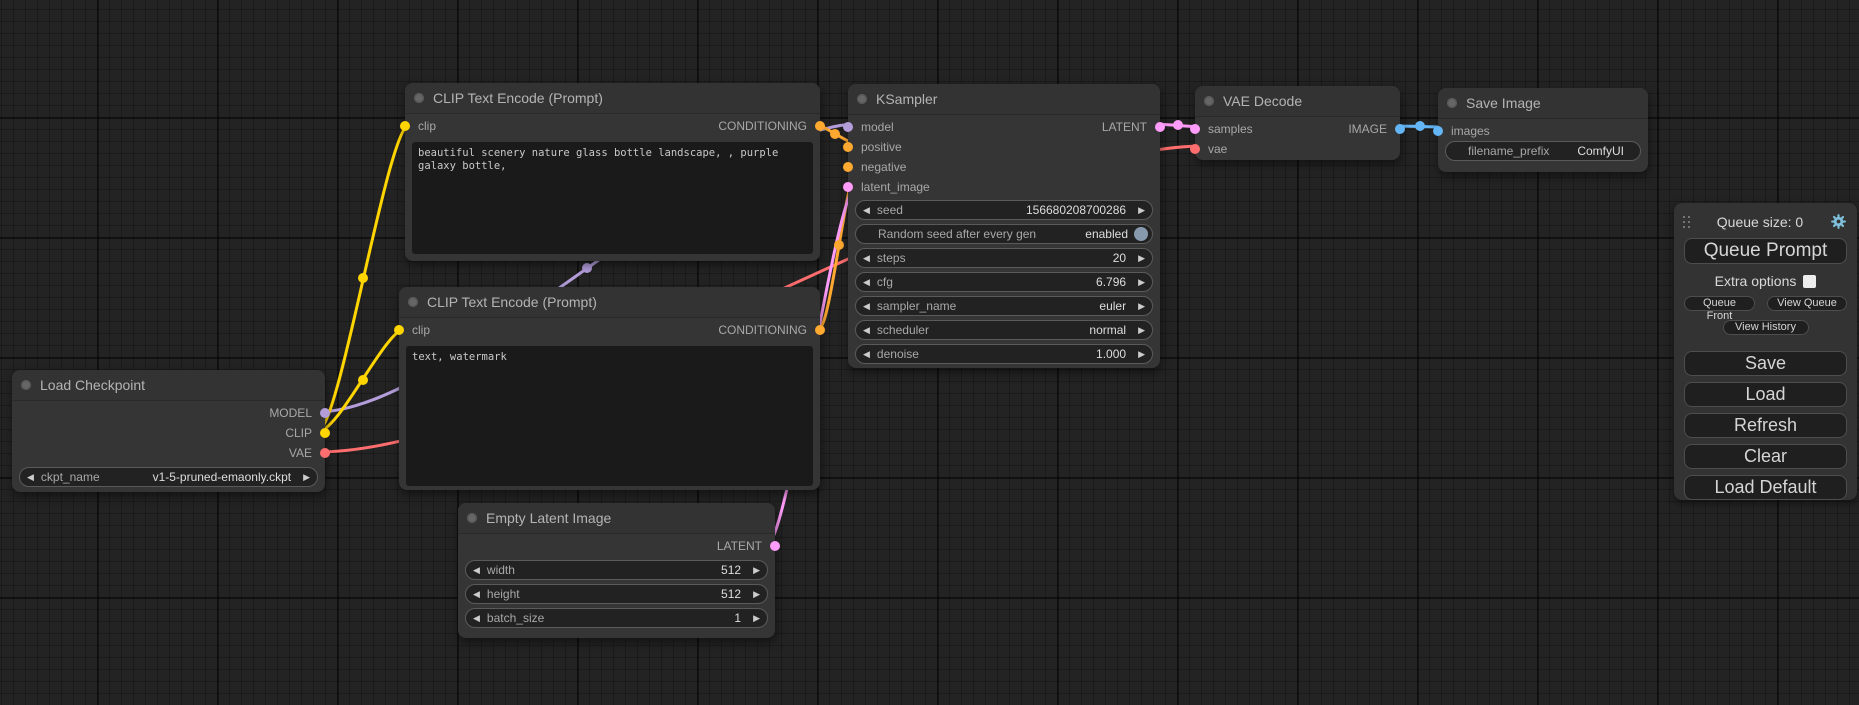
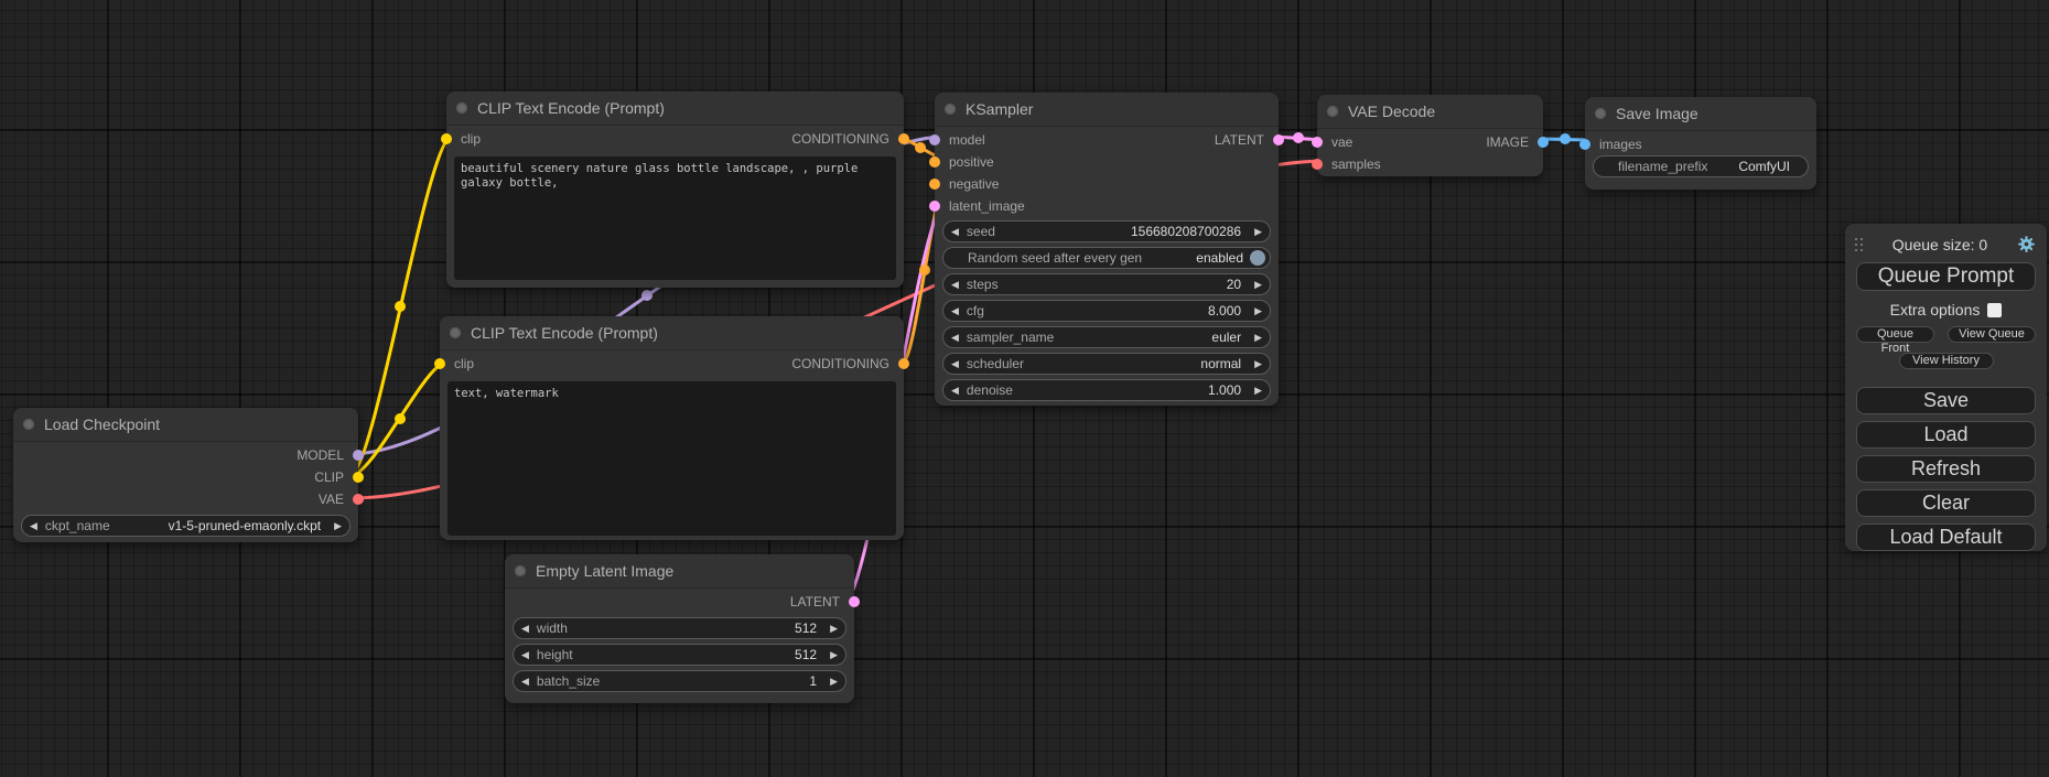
  Load Checkpoint
  MODEL
  CLIP
  VAE
  ◀
  ckpt_name
  v1-5-pruned-emaonly.ckpt
  ▶
  CLIP Text Encode (Prompt)
  clip
  CONDITIONING
  beautiful scenery nature glass bottle landscape, , purple galaxy bottle,
  CLIP Text Encode (Prompt)
  clip
  CONDITIONING
  text, watermark
  KSampler
  model
  LATENT
  positive
  negative
  latent_image
  ◀
  seed
  156680208700286
  ▶
  Random seed after every gen
  enabled
  ◀
  steps
  20
  ▶
  ◀
  cfg
- 6.796
+ 8.000
  ▶
  ◀
  sampler_name
  euler
  ▶
  ◀
  scheduler
  normal
  ▶
  ◀
  denoise
  1.000
  ▶
  Empty Latent Image
  LATENT
  ◀
  width
  512
  ▶
  ◀
  height
  512
  ▶
  ◀
  batch_size
  1
  ▶
  VAE Decode
- samples
+ vae
  IMAGE
- vae
+ samples
  Save Image
  images
  filename_prefix
  ComfyUI
  Queue size: 0
  Queue Prompt
  Extra options
  Queue Front
  View Queue
  View History
  Save
  Load
  Refresh
  Clear
  Load Default
